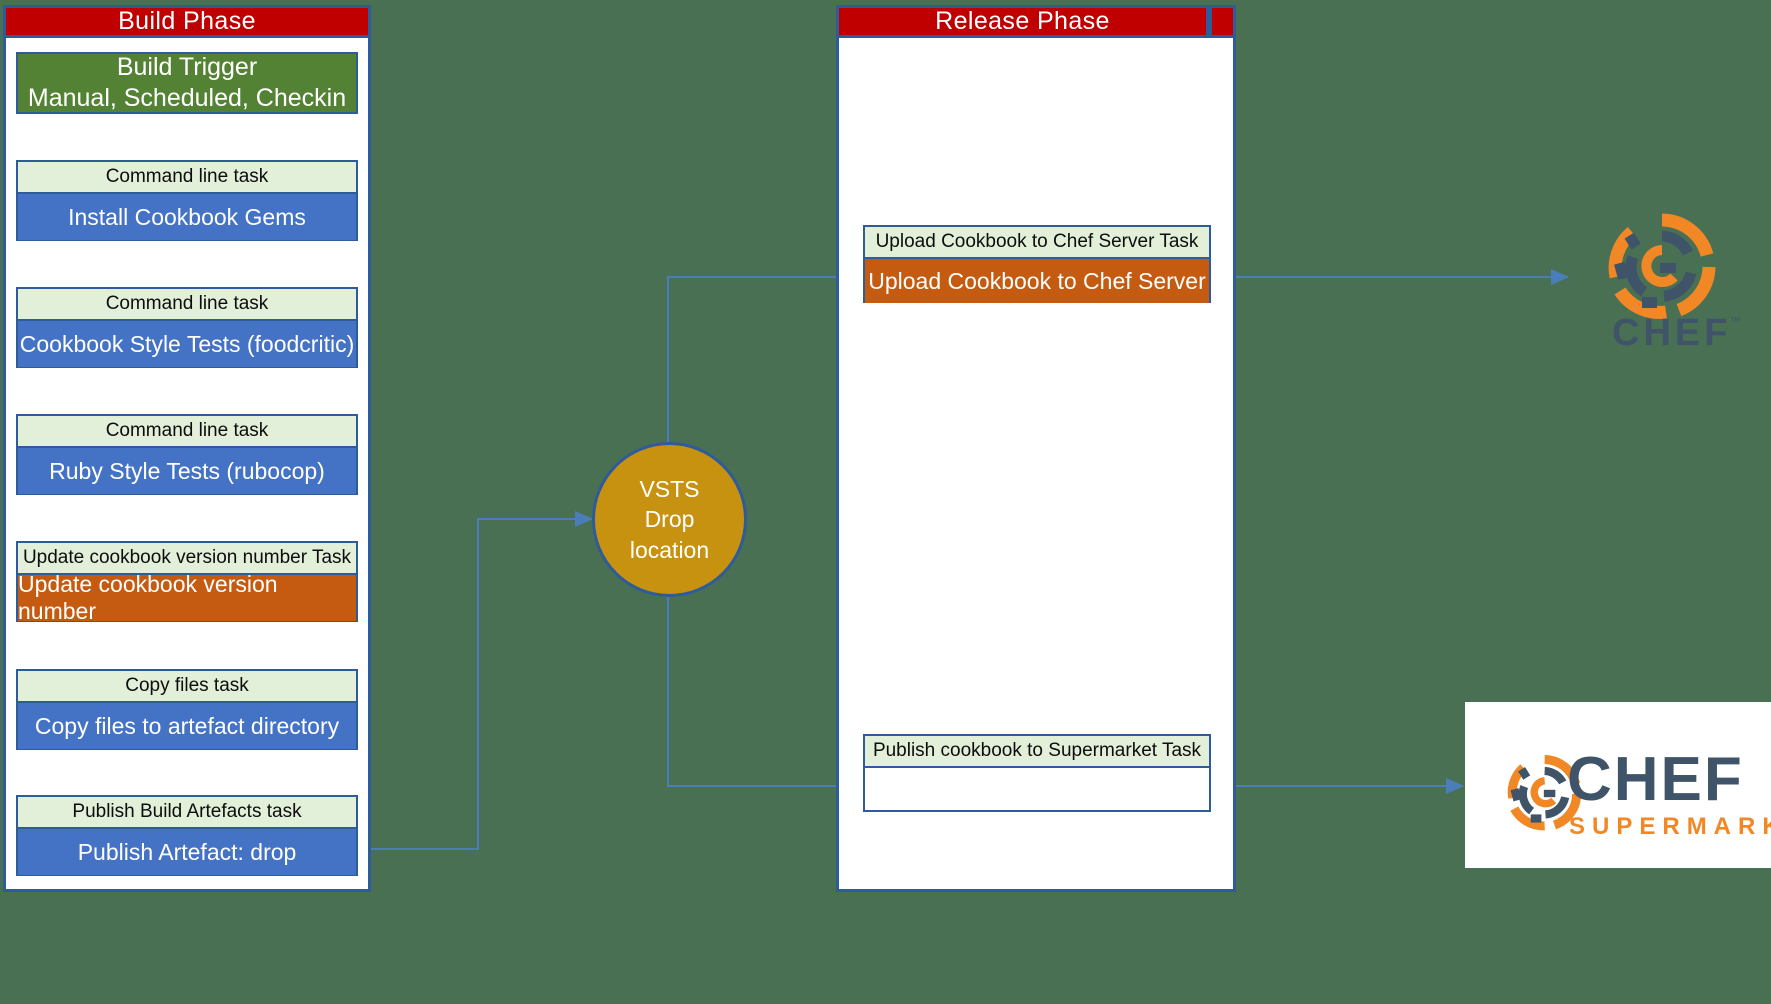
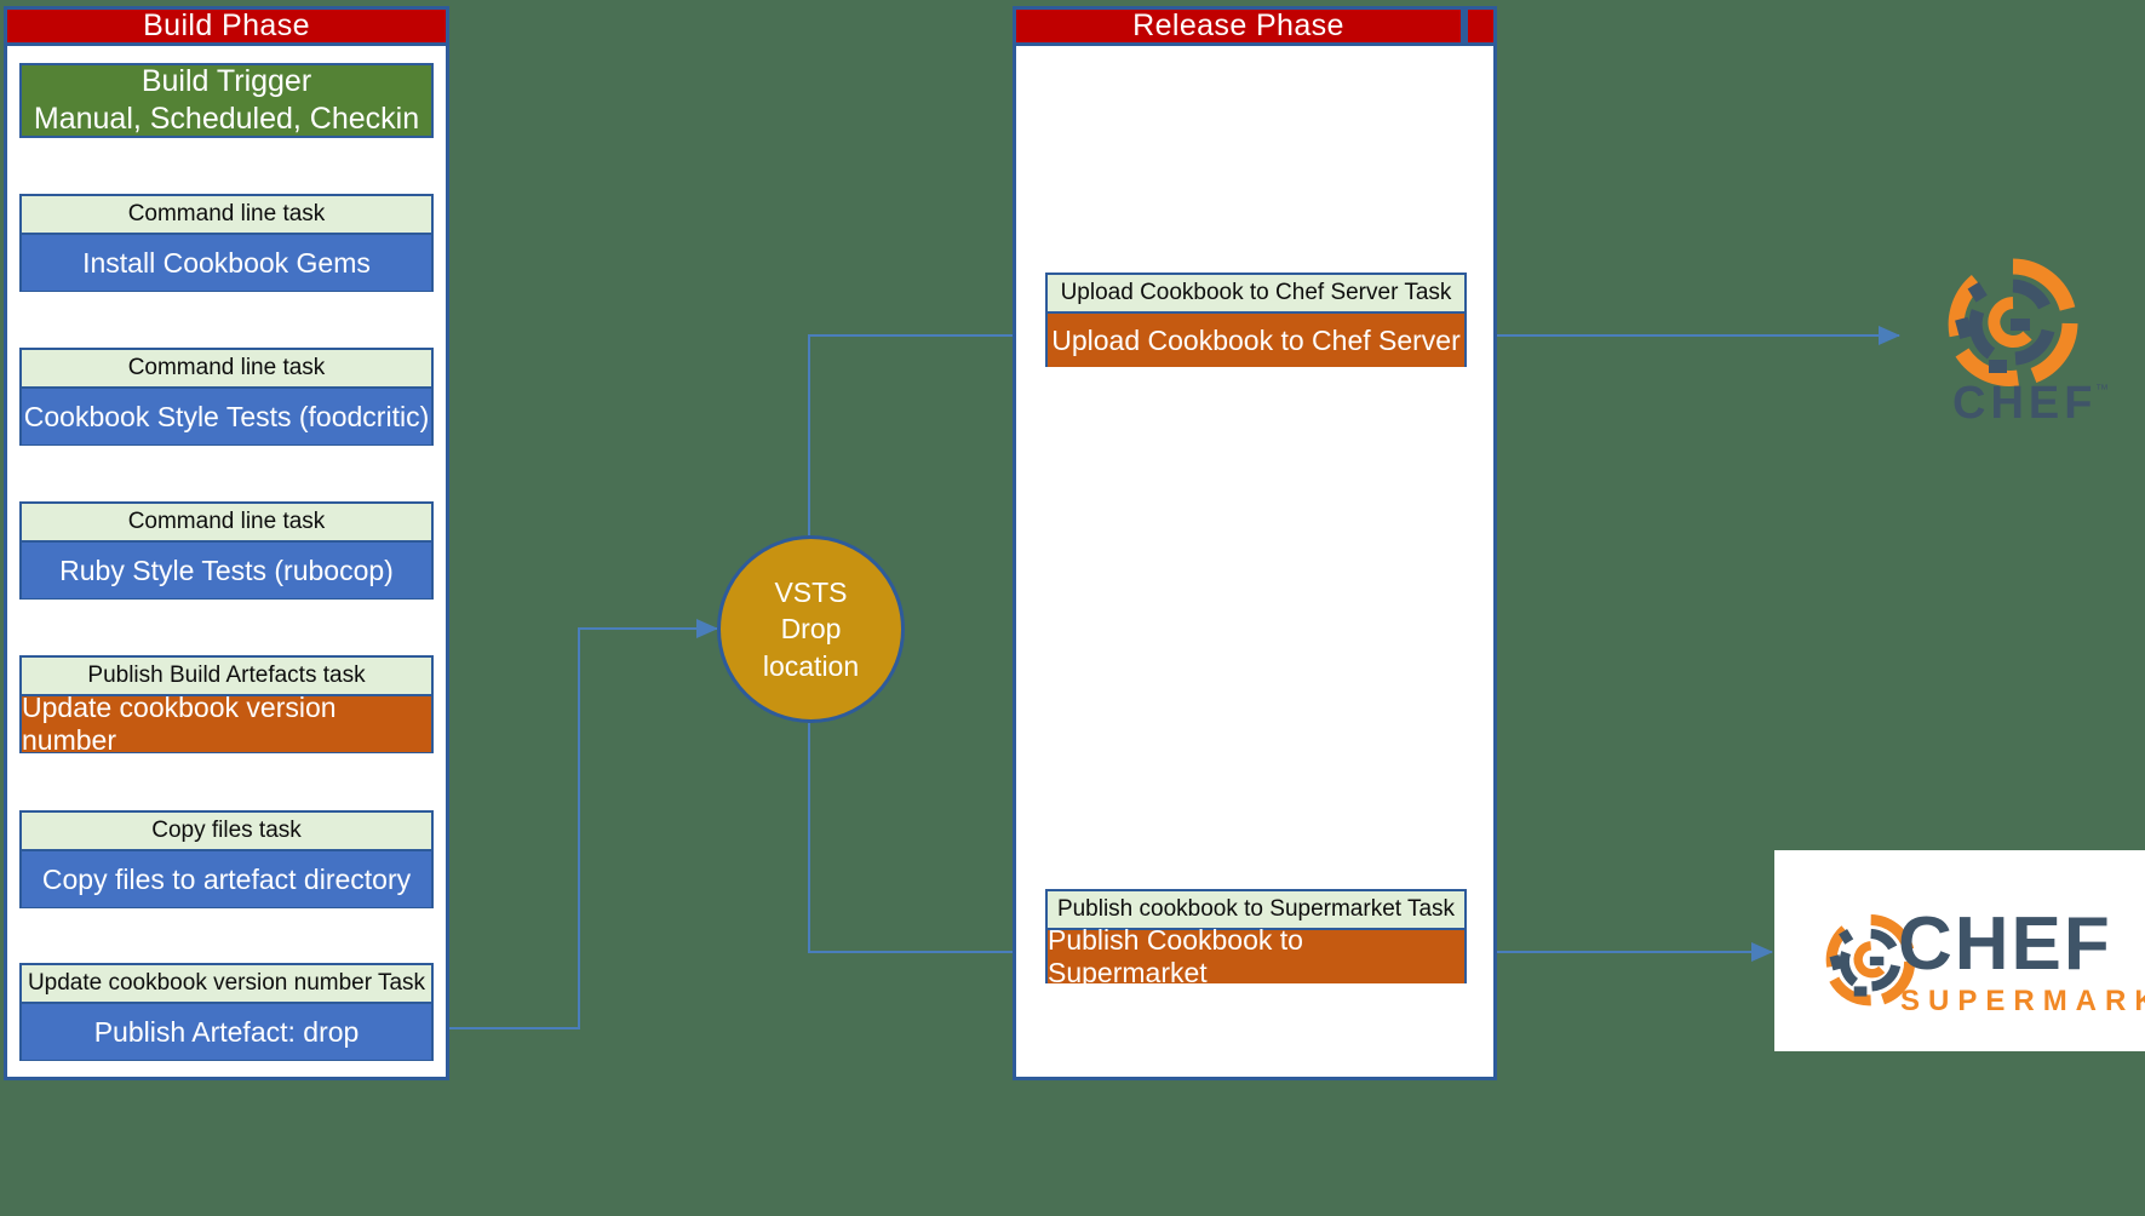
  Build Phase
  Build Trigger
  Manual, Scheduled, Checkin
  Command line task
  Install Cookbook Gems
  Command line task
  Cookbook Style Tests (foodcritic)
  Command line task
  Ruby Style Tests (rubocop)
- Update cookbook version number Task
+ Publish Build Artefacts task
  Update cookbook version number
  Copy files task
  Copy files to artefact directory
- Publish Build Artefacts task
+ Update cookbook version number Task
  Publish Artefact: drop
  VSTS
  Drop
  location
  Release Phase
  Upload Cookbook to Chef Server Task
  Upload Cookbook to Chef Server
  Publish cookbook to Supermarket Task
+ Publish Cookbook to Supermarket
  CHEF
  ™
  CHEF
  SUPERMAR
